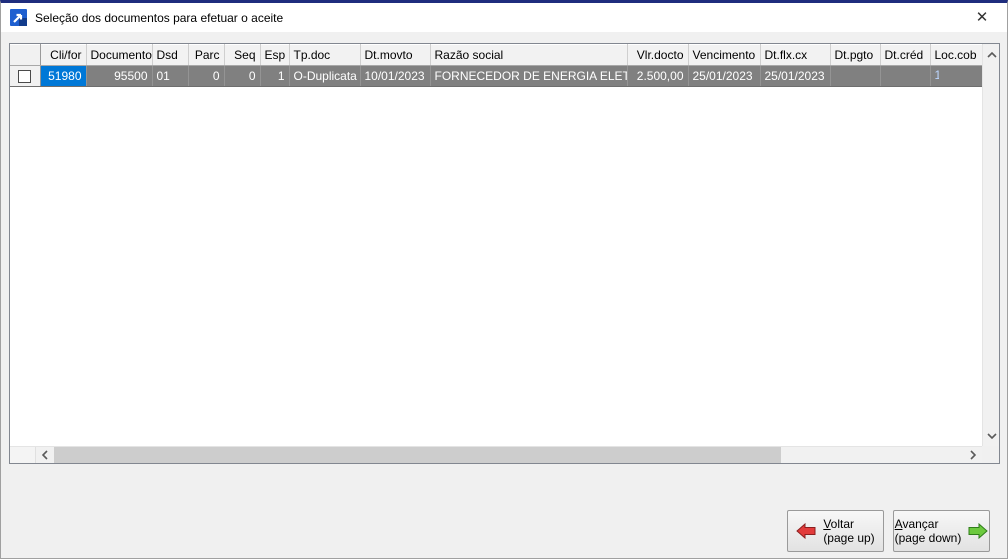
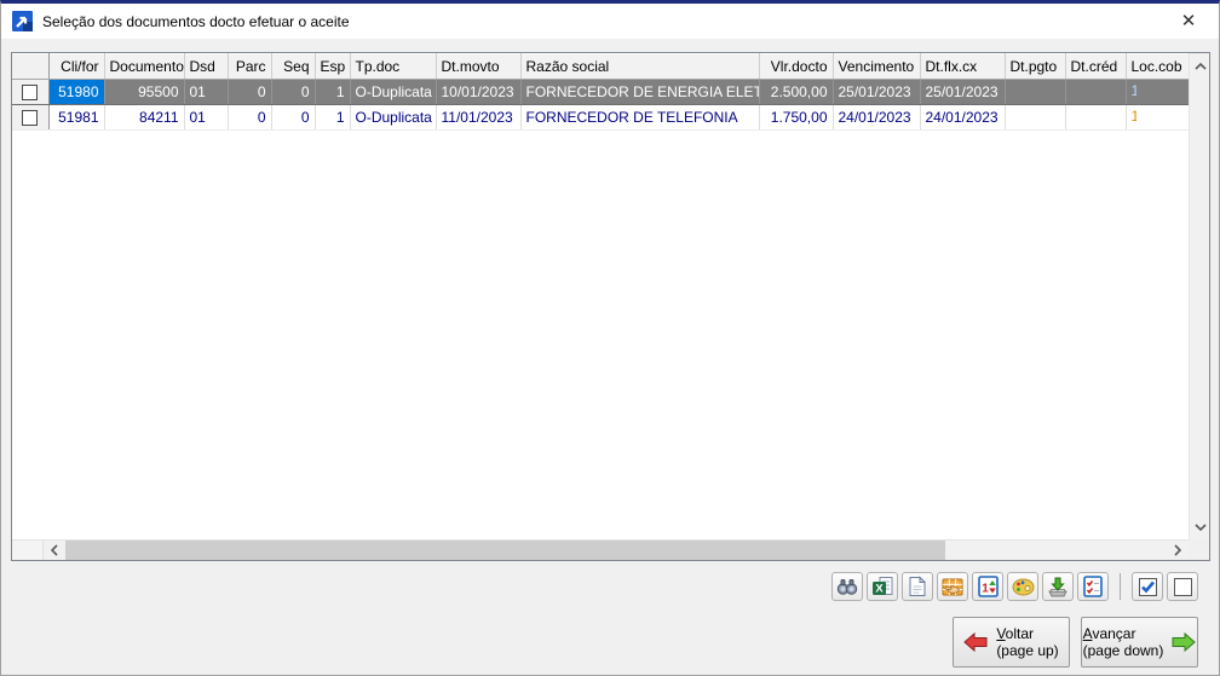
- Seleção dos documentos para efetuar o aceite
+ Seleção dos documentos docto efetuar o aceite
  ✕
  	Cli/for	Documento	Dsd	Parc	Seq	Esp	Tp.doc	Dt.movto	Razão social	Vlr.docto	Vencimento	Dt.flx.cx	Dt.pgto	Dt.créd	Loc.cob
  	51980	95500	01	0	0	1	O-Duplicata	10/01/2023	FORNECEDOR DE ENERGIA ELET	2.500,00	25/01/2023	25/01/2023			1
+ 	51981	84211	01	0	0	1	O-Duplicata	11/01/2023	FORNECEDOR DE TELEFONIA	1.750,00	24/01/2023	24/01/2023			1
+ X
+ 1
  Voltar
  (page up)
  Avançar
  (page down)
